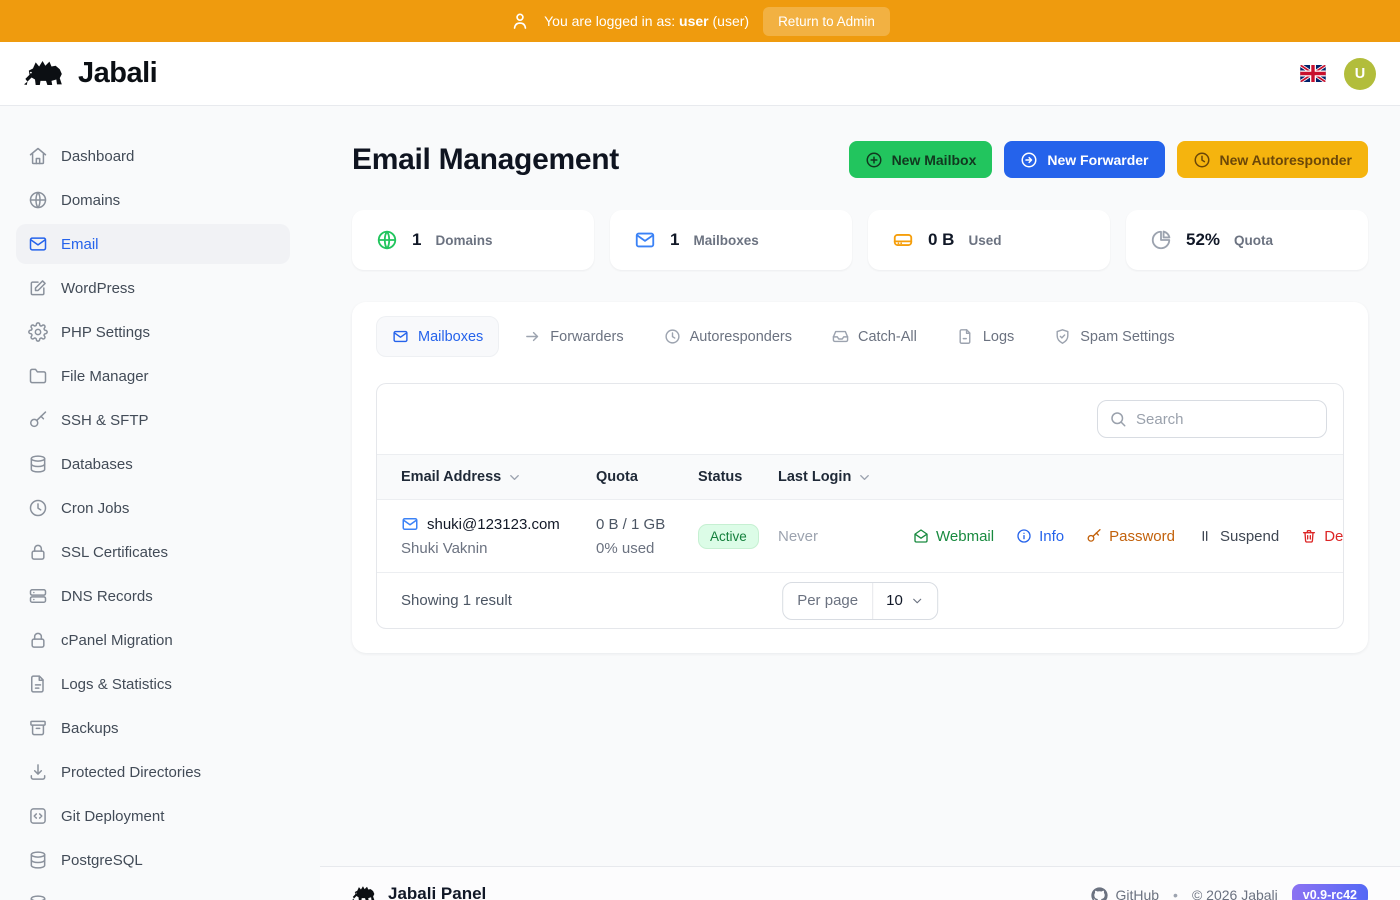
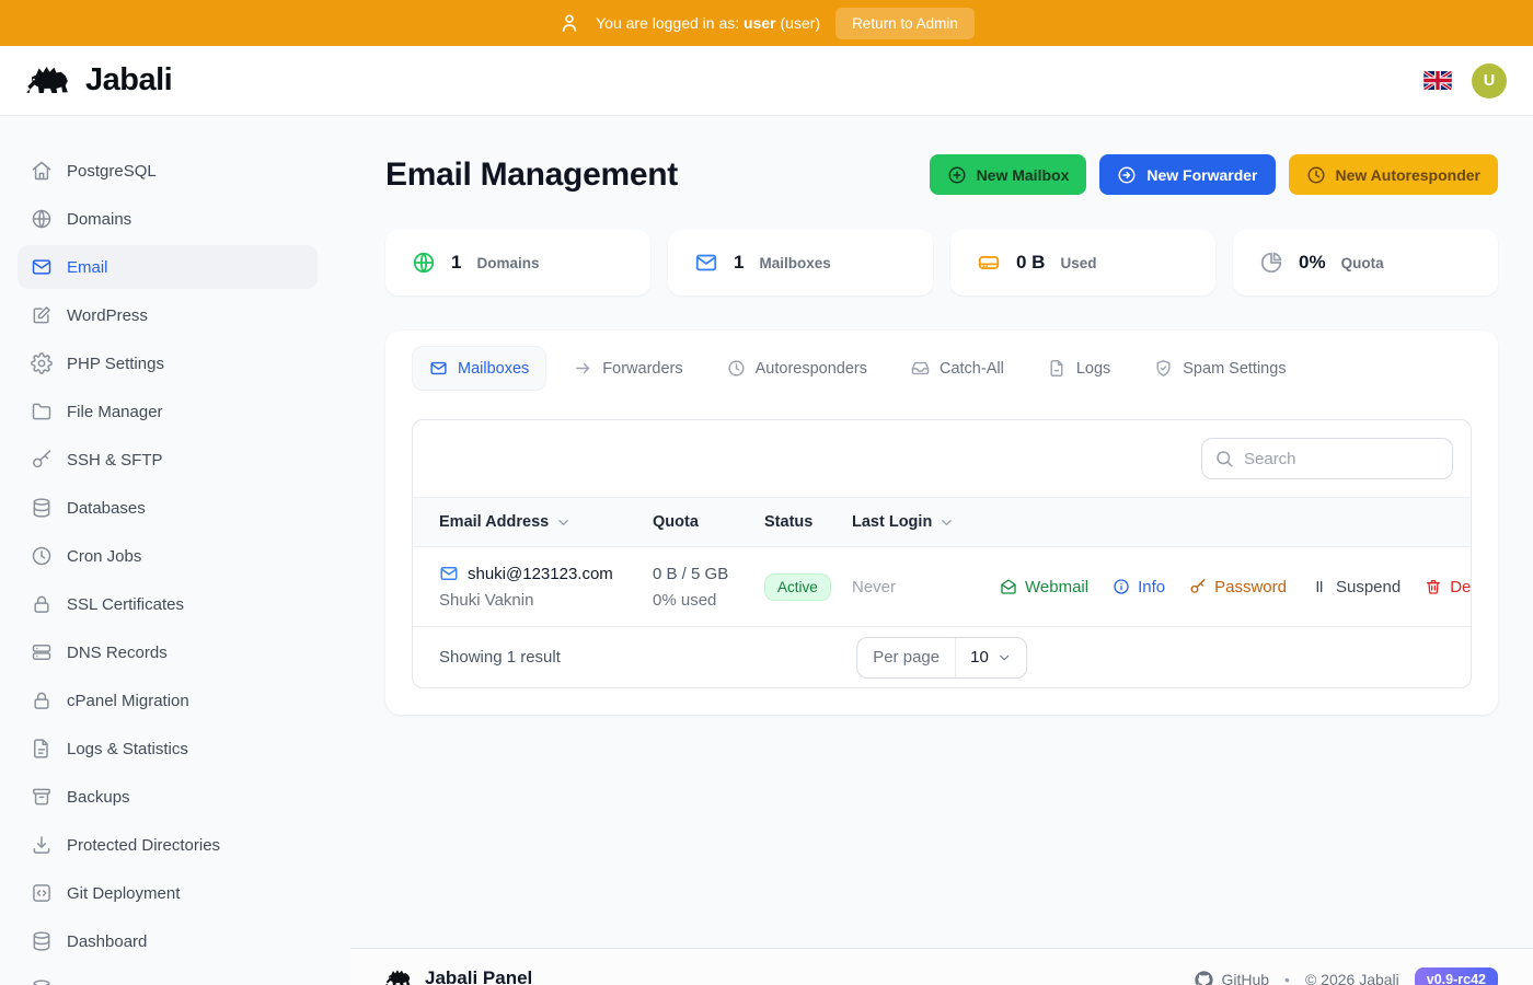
  You are logged in as: user (user)
  Return to Admin
  Jabali
  U
- Dashboard
+ PostgreSQL
  Domains
  Email
  WordPress
  PHP Settings
  File Manager
  SSH & SFTP
  Databases
  Cron Jobs
  SSL Certificates
  DNS Records
  cPanel Migration
  Logs & Statistics
  Backups
  Protected Directories
  Git Deployment
- PostgreSQL
+ Dashboard
  Email Management
  New Mailbox
  New Forwarder
  New Autoresponder
  1
  Domains
  1
  Mailboxes
  0 B
  Used
- 52%
+ 0%
  Quota
  Mailboxes
  Forwarders
  Autoresponders
  Catch-All
  Logs
  Spam Settings
  Search
  Email Address
  Quota
  Status
  Last Login
  shuki@123123.com
  Shuki Vaknin
- 0 B / 1 GB
+ 0 B / 5 GB
  0% used
  Active
  Never
  Webmail
  Info
  Password
  Suspend
  Showing 1 result
  Per page
  10
  Jabali Panel
  GitHub
  •
  © 2026 Jabali
  v0.9-rc42
